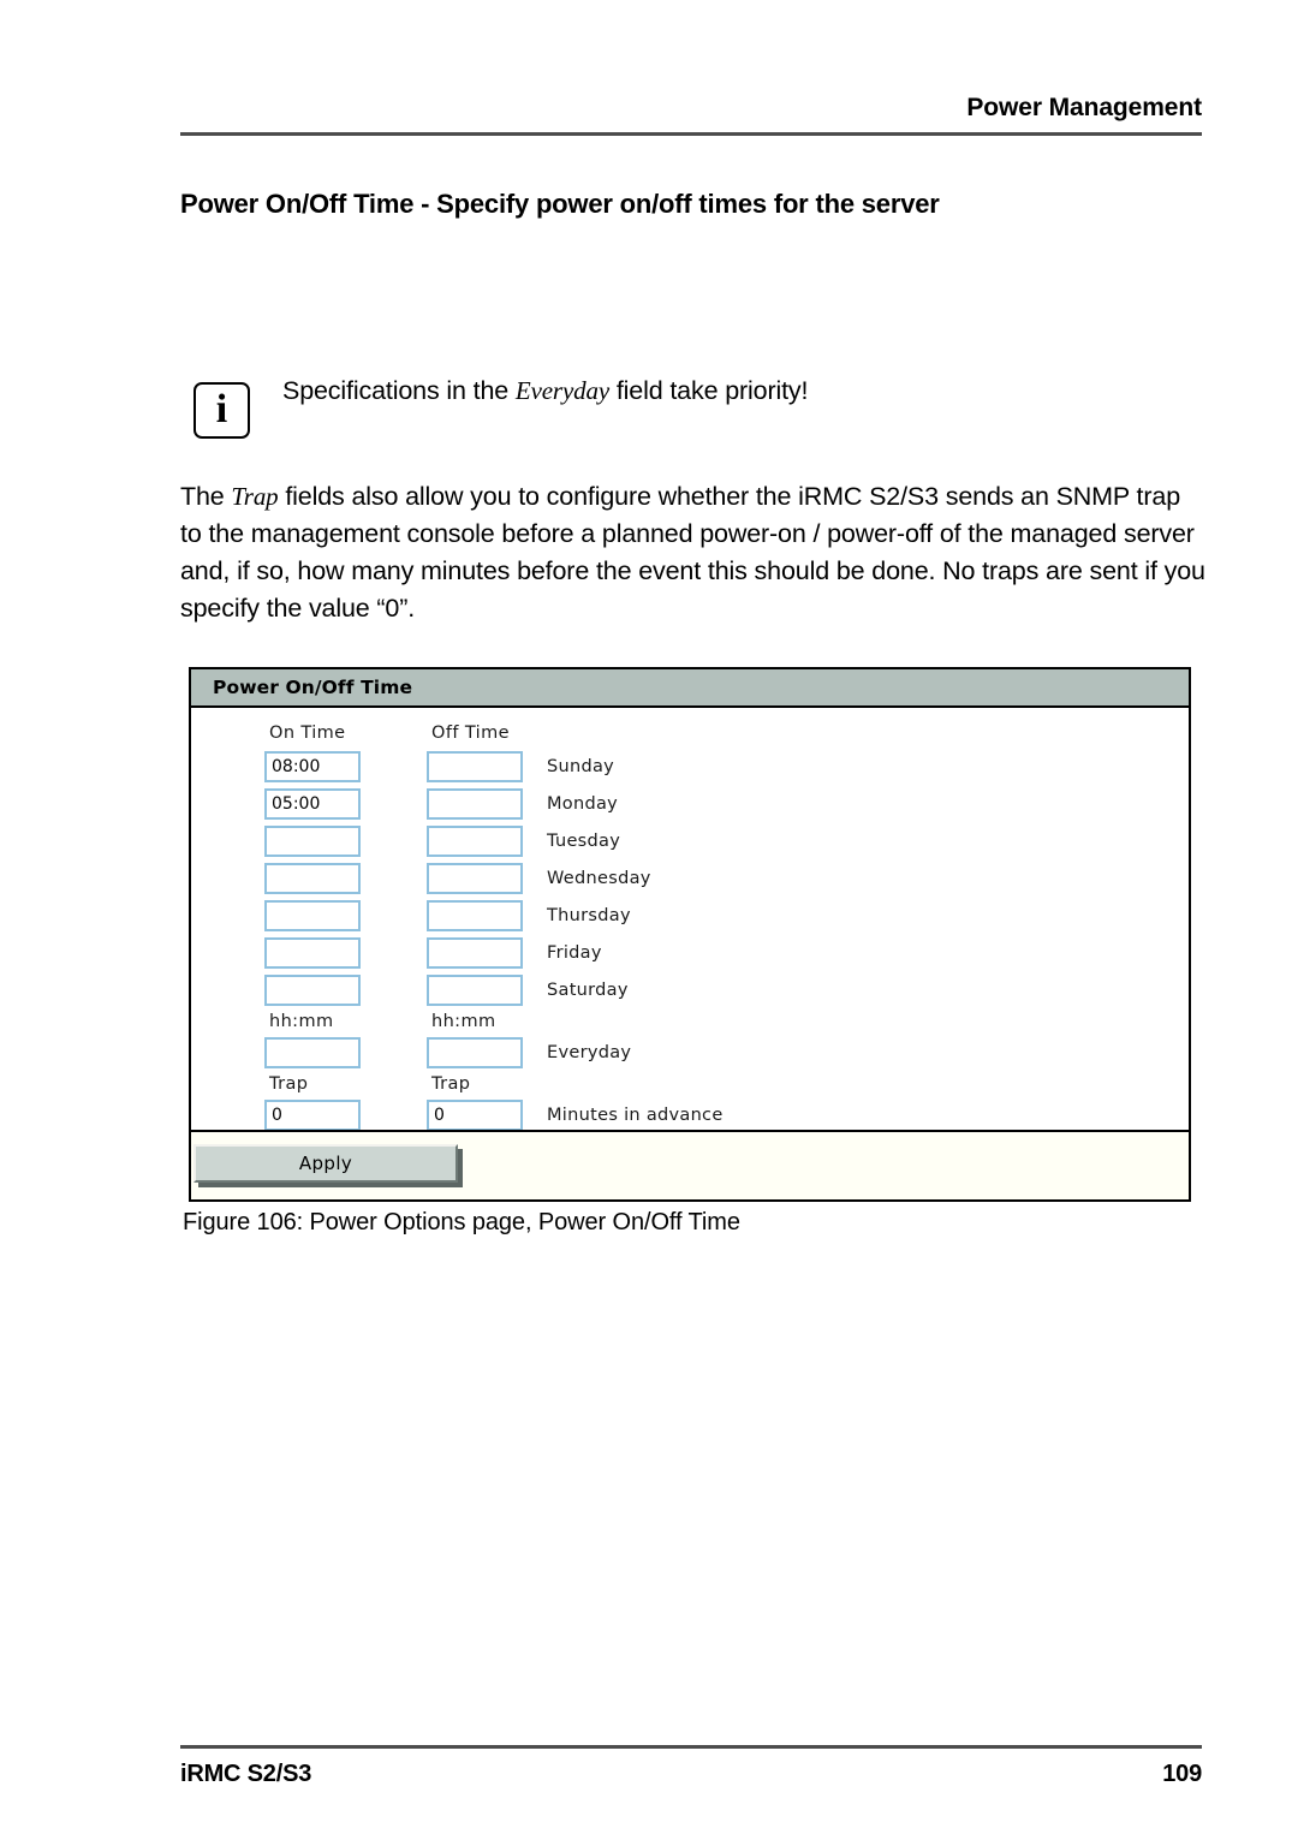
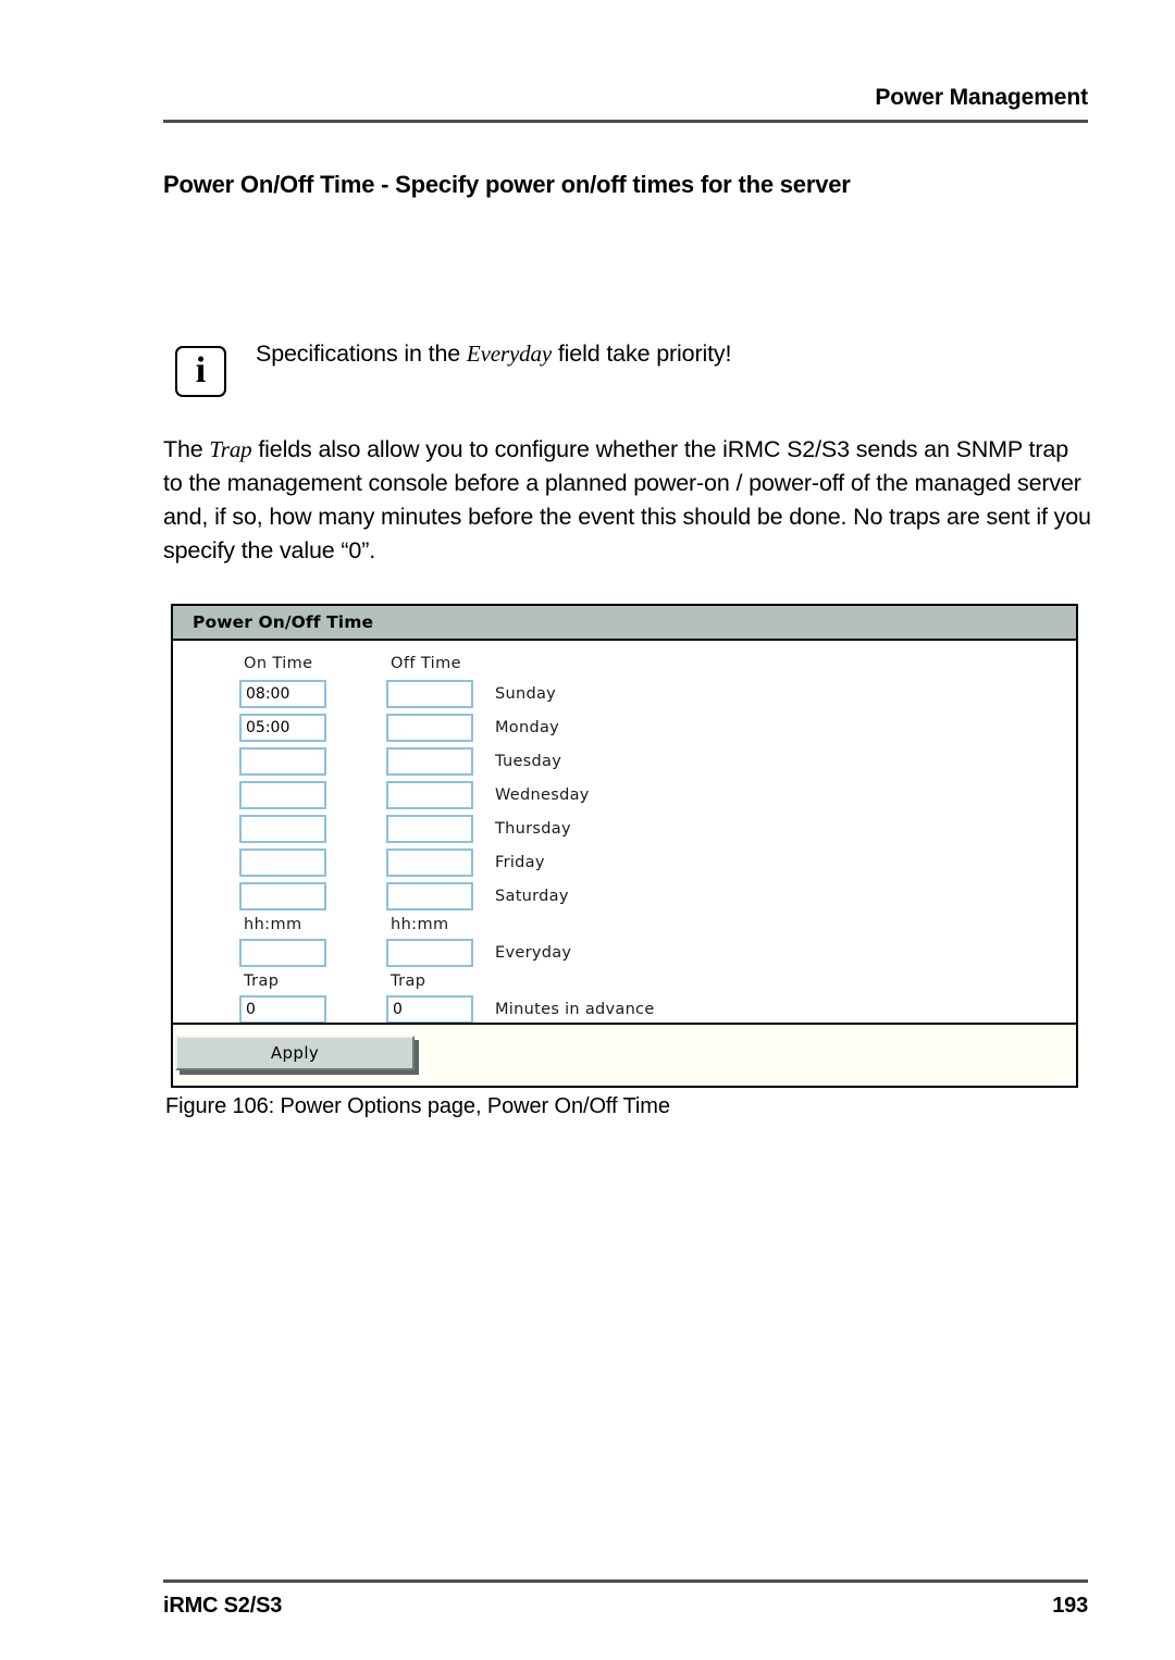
  Power Management
  Power On/Off Time - Specify power on/off times for the server
  i
  Specifications in the Everyday field take priority!
  The Trap fields also allow you to configure whether the iRMC S2/S3 sends an SNMP trap to the management console before a planned power-on / power-off of the managed server and, if so, how many minutes before the event this should be done. No traps are sent if you specify the value “0”.
  Power On/Off Time
  On Time
  Off Time
  08:00
  Sunday
  05:00
  Monday
  Tuesday
  Wednesday
  Thursday
  Friday
  Saturday
  hh:mm
  hh:mm
  Everyday
  Trap
  Trap
  0
  0
  Minutes in advance
  Apply
  Figure 106: Power Options page, Power On/Off Time
  iRMC S2/S3
- 109
+ 193
